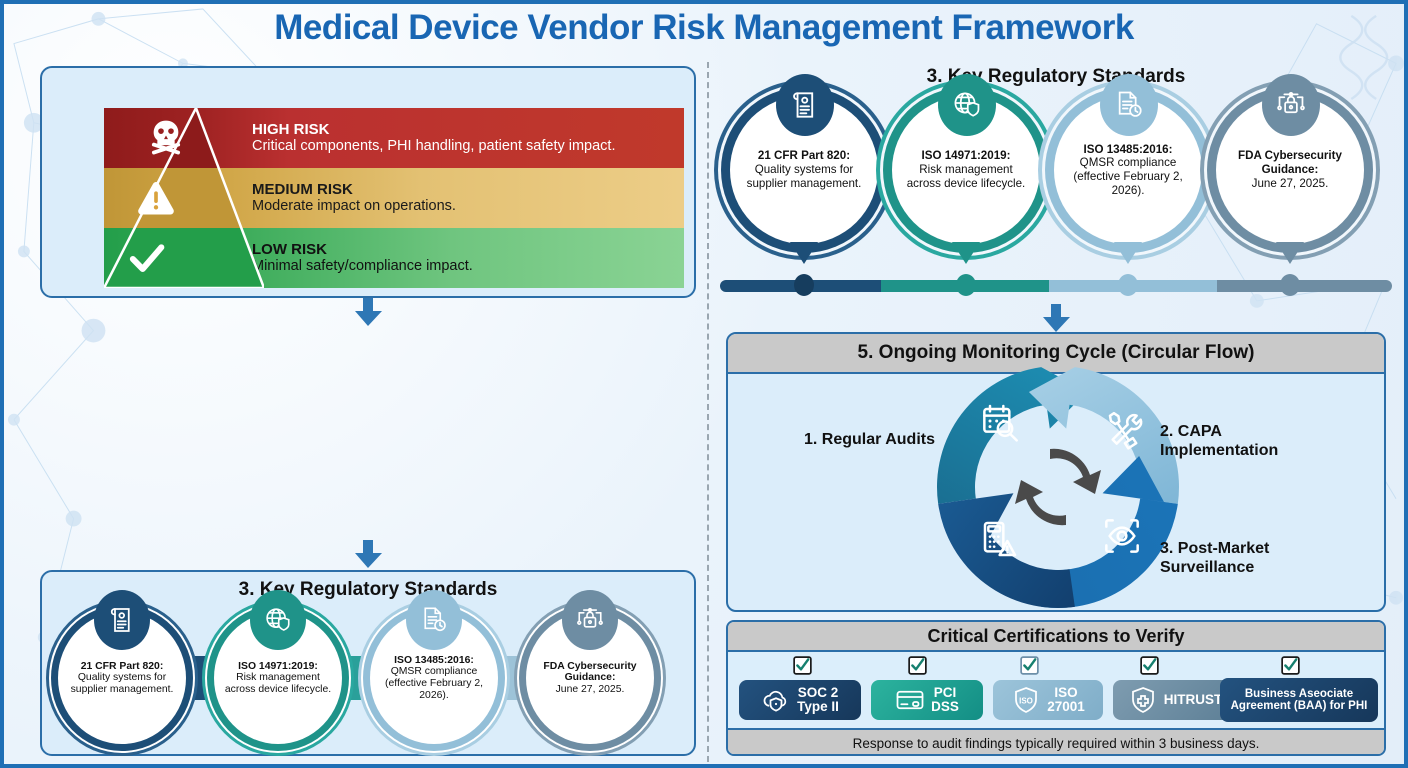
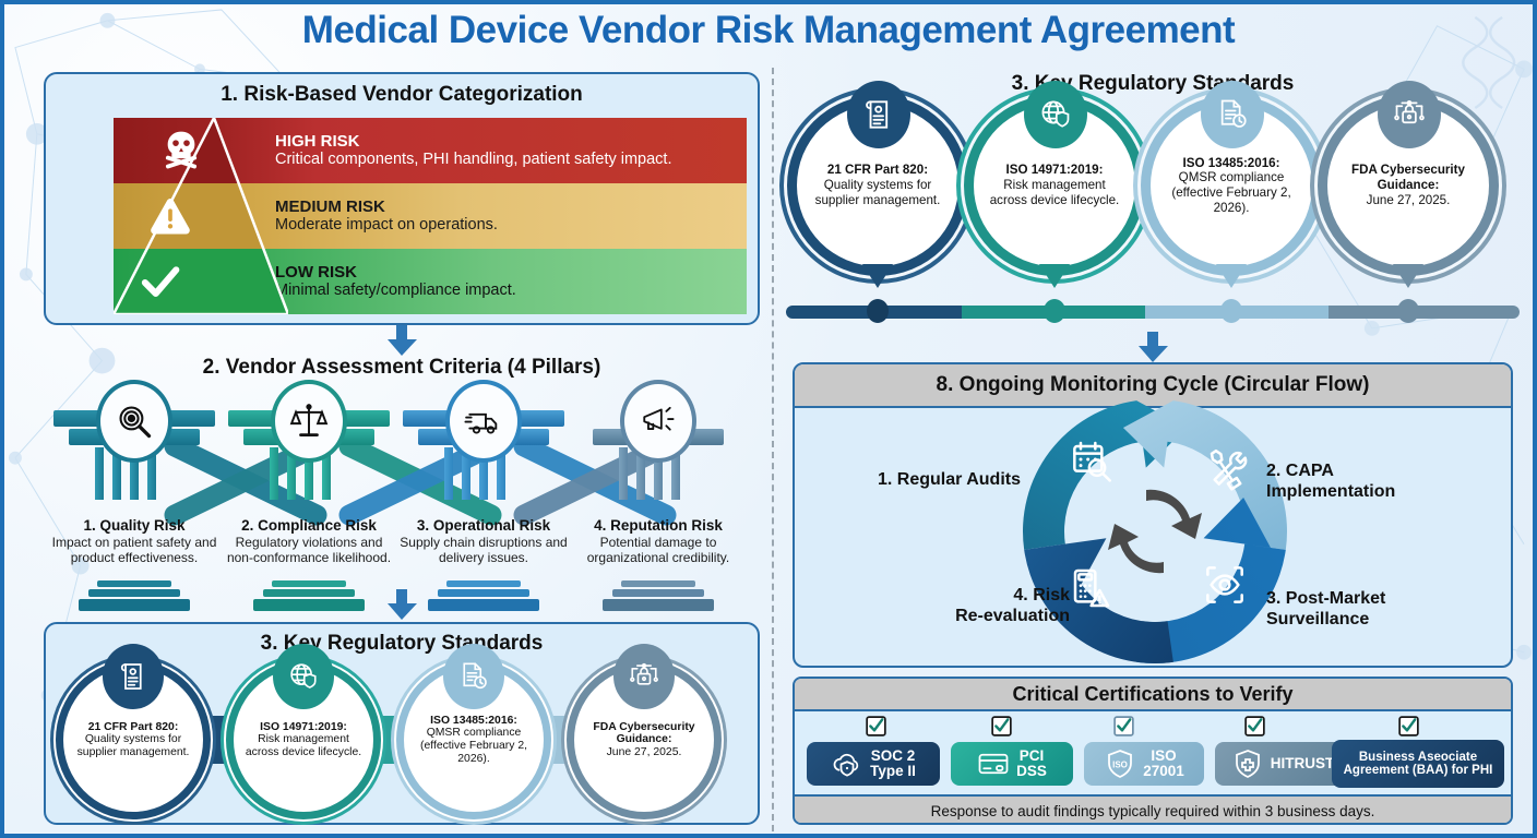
- Medical Device Vendor Risk Management Framework
+ Medical Device Vendor Risk Management Agreement
+ 1. Risk-Based Vendor Categorization
  HIGH RISK
  Critical components, PHI handling, patient safety impact.
  MEDIUM RISK
  Moderate impact on operations.
  LOW RISK
  Minimal safety/compliance impact.
+ 2. Vendor Assessment Criteria (4 Pillars)
+ 1. Quality Risk
+ Impact on patient safety and product effectiveness.
+ 2. Compliance Risk
+ Regulatory violations and non-conformance likelihood.
+ 3. Operational Risk
+ Supply chain disruptions and delivery issues.
+ 4. Reputation Risk
+ Potential damage to organizational credibility.
  3. Ky Regulatory Stndards
  21 CFR Part 820:
  Quality systems for supplier management.
  ISO 14971:2019:
  Risk management across device lifecycle.
  ISO 13485:2016:
  QMSR compliance (effective February 2, 2026).
  FDA Cybersecurity Guidance:
  June 27, 2025.
  3. Regulatory Stards
  21 CFR Part 820:
  Quality systems for supplier management.
  ISO 14971:2019:
  Risk management across device lifecycle.
  ISO 13485:2016:
  QMSR compliance (effective February 2, 2026).
  FDA Cybersecurity Guidance:
  June 27, 2025.
- 5. Ongoing Monitoring Cycle (Circular Flow)
+ 8. Ongoing Monitoring Cycle (Circular Flow)
  1. Regular Audits
  2. CAPA
  Implementation
  3. Post-Market
  Surveillance
+ 4. Risk
+ Re-evaluation
  Critical Certifications to Verify
  SOC 2
  Type II
  PCI
  DSS
  ISO
  ISO
  27001
  HITRUST
  Business Aseociate
  Agreement (BAA) for PHI
  Response to audit findings typically required within 3 business days.
